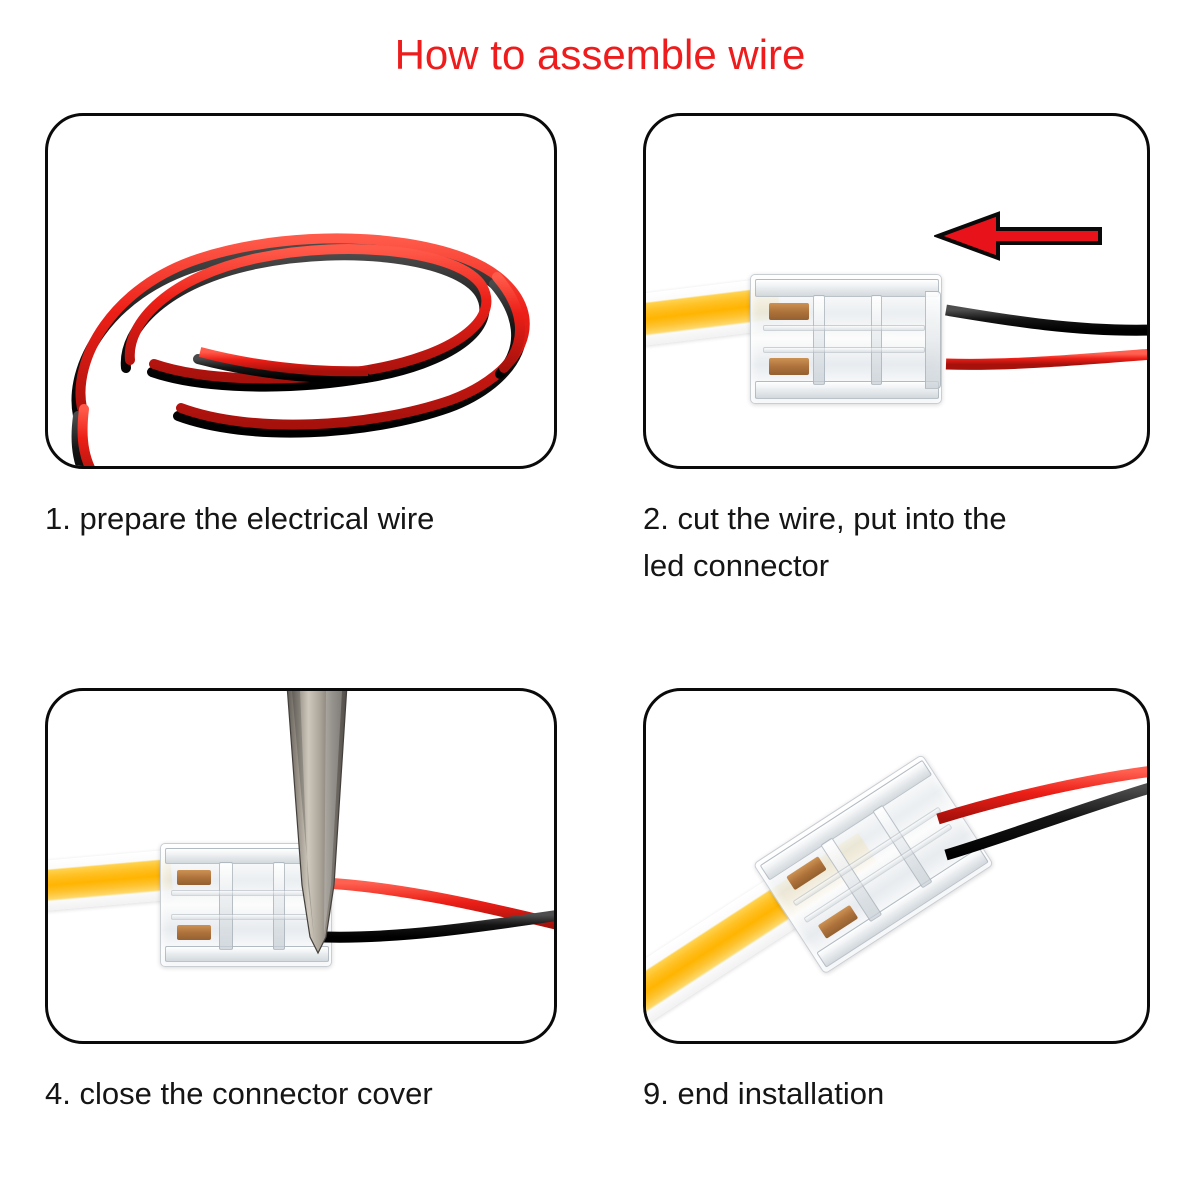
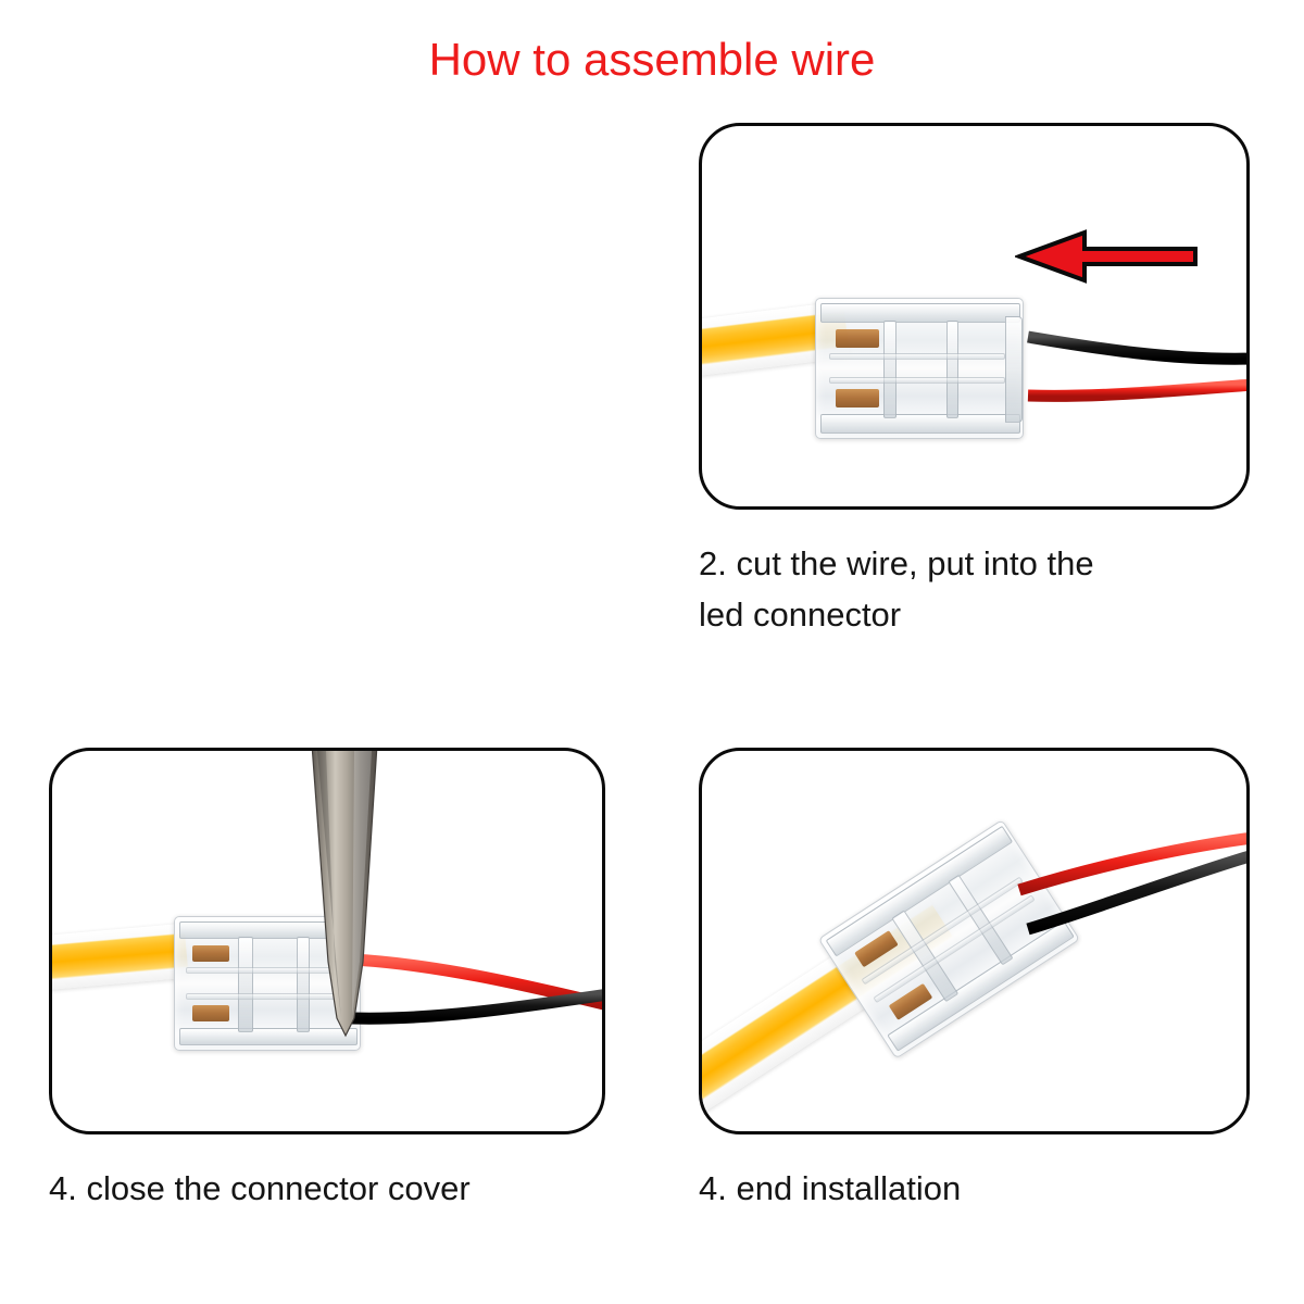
  How to assemble wire
- 1. prepare the electrical wire
  2. cut the wire, put into the
  led connector
  4. close the connector cover
- 9. end installation
+ 4. end installation
